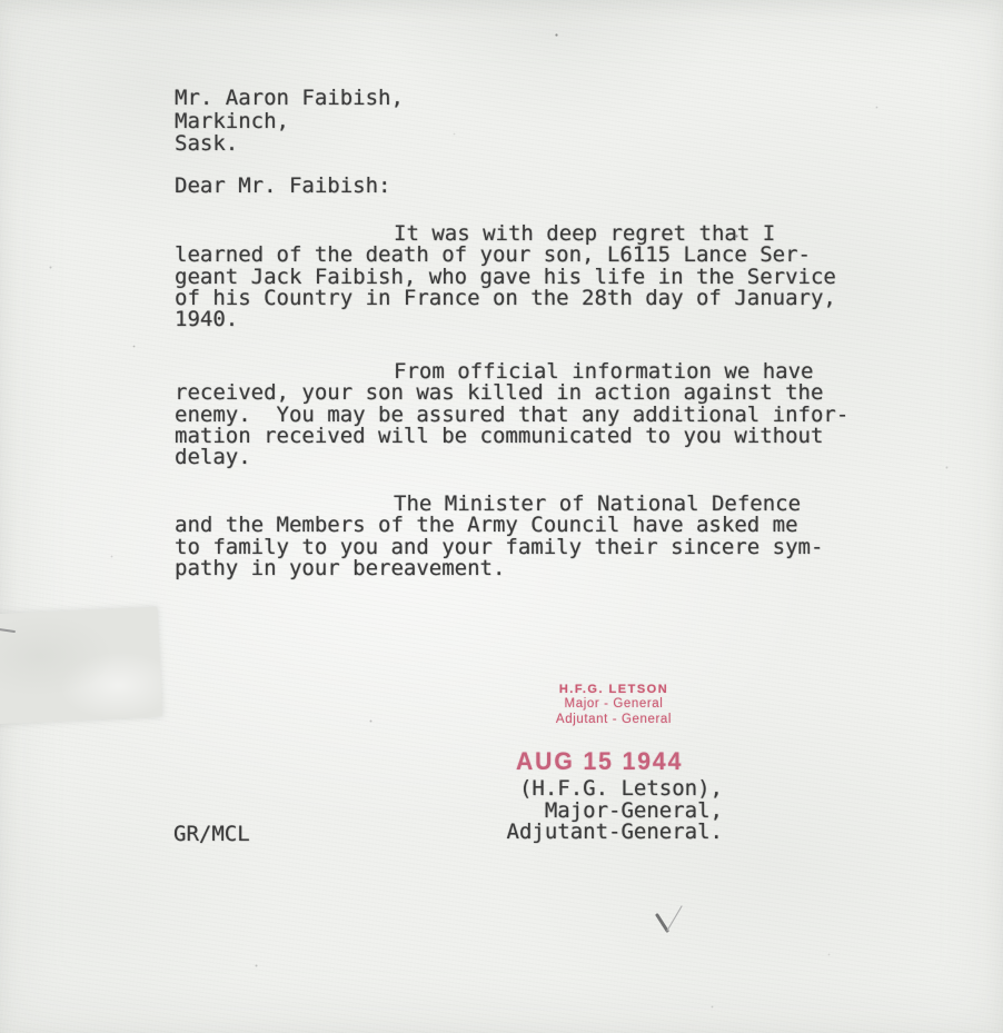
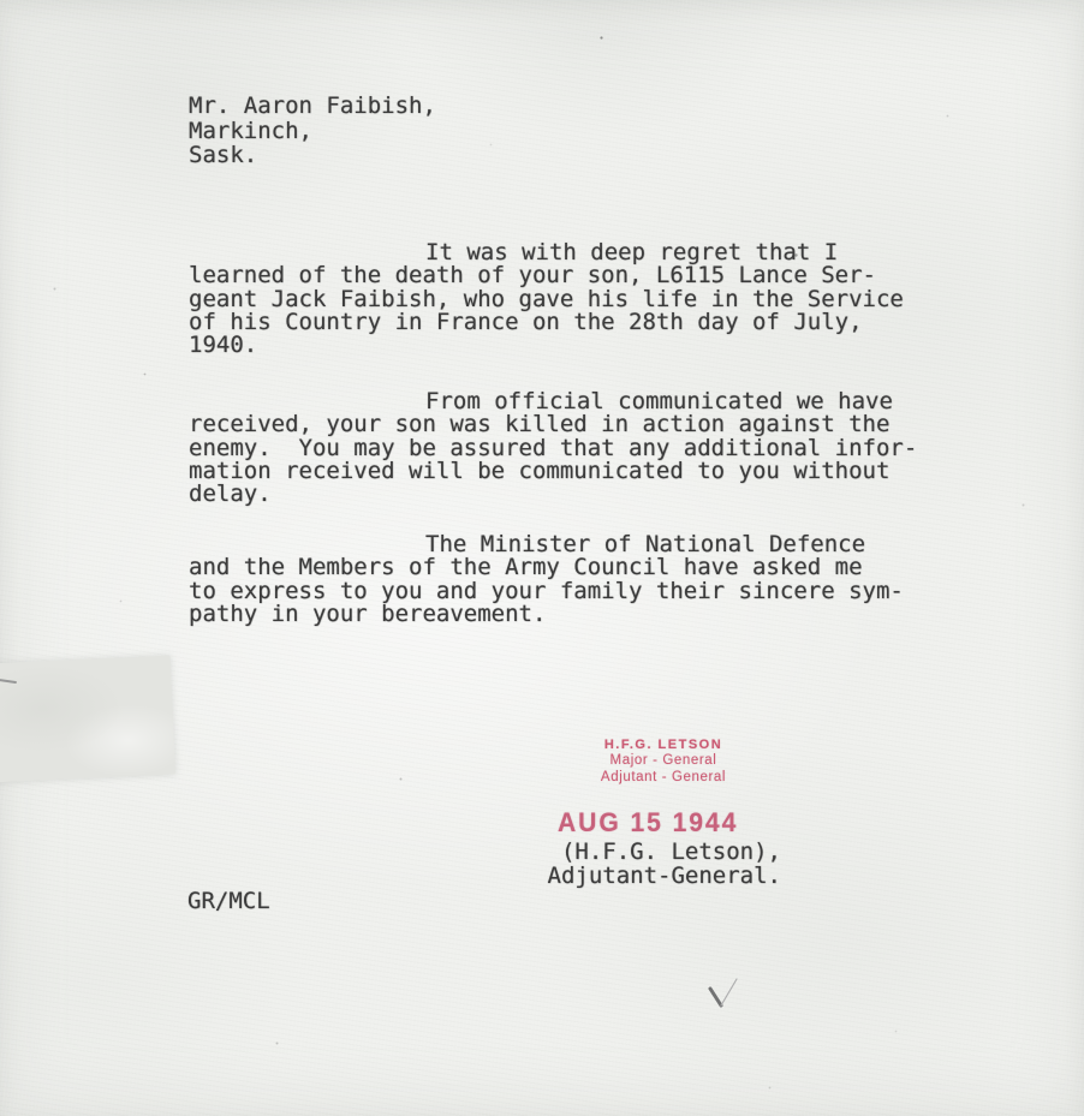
  Mr. Aaron Faibish,
  Markinch,
  Sask.
- Dear Mr. Faibish:
  It was with deep regret that I
  learned of the death of your son, L6115 Lance Ser-
  geant Jack Faibish, who gave his life in the Service
- of his Country in France on the 28th day of January,
+ of his Country in France on the 28th day of July,
  1940.
- From official information we have
+ From official communicated we have
  received, your son was killed in action against the
  enemy. You may be assured that any additional infor-
  mation received will be communicated to you without
  delay.
  The Minister of National Defence
  and the Members of the Army Council have asked me
- to family to you and your family their sincere sym-
+ to express to you and your family their sincere sym-
  pathy in your bereavement.
  H.F.G. LETSON
  Major - General
  Adjutant - General
  AUG 15 1944
  (H.F.G. Letson),
- Major-General,
  Adjutant-General.
  GR/MCL
